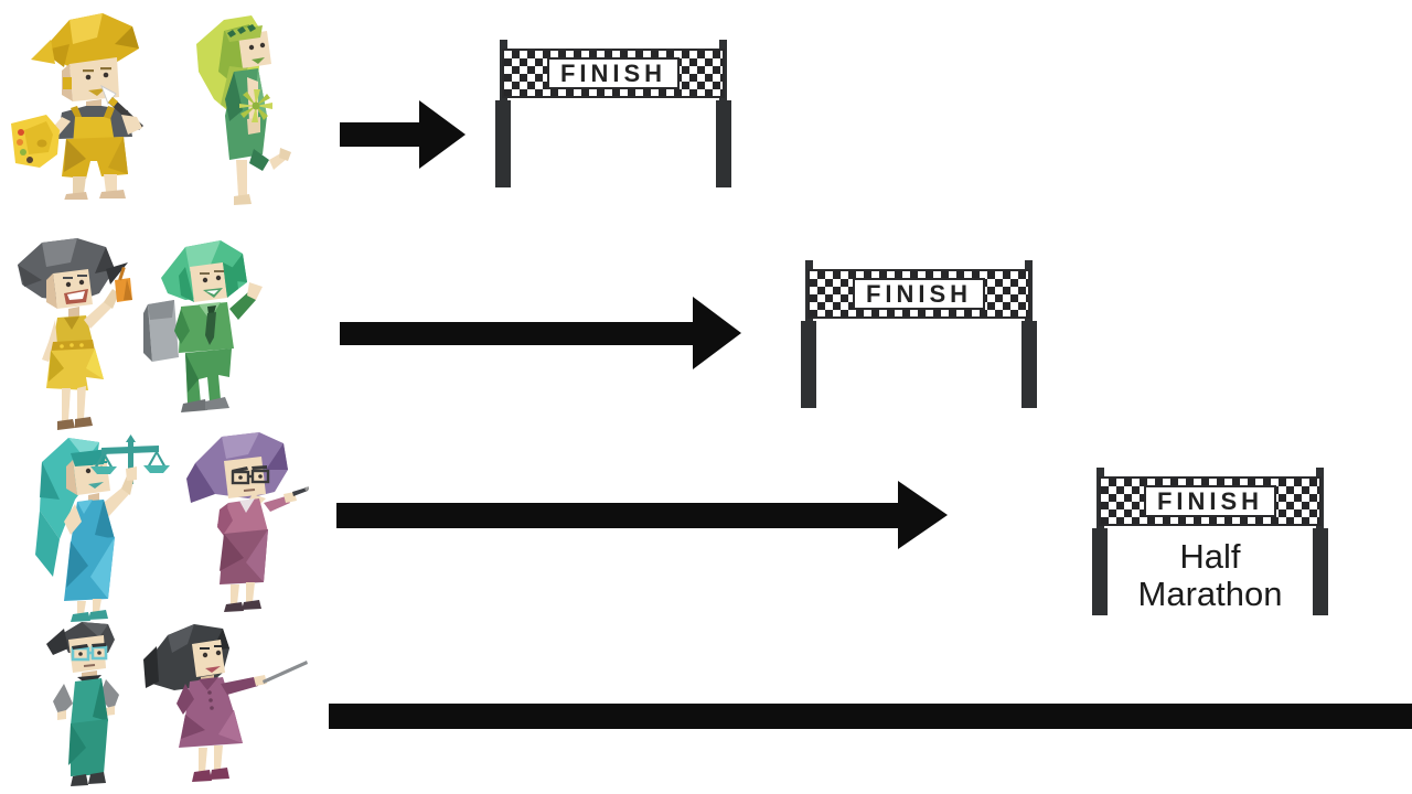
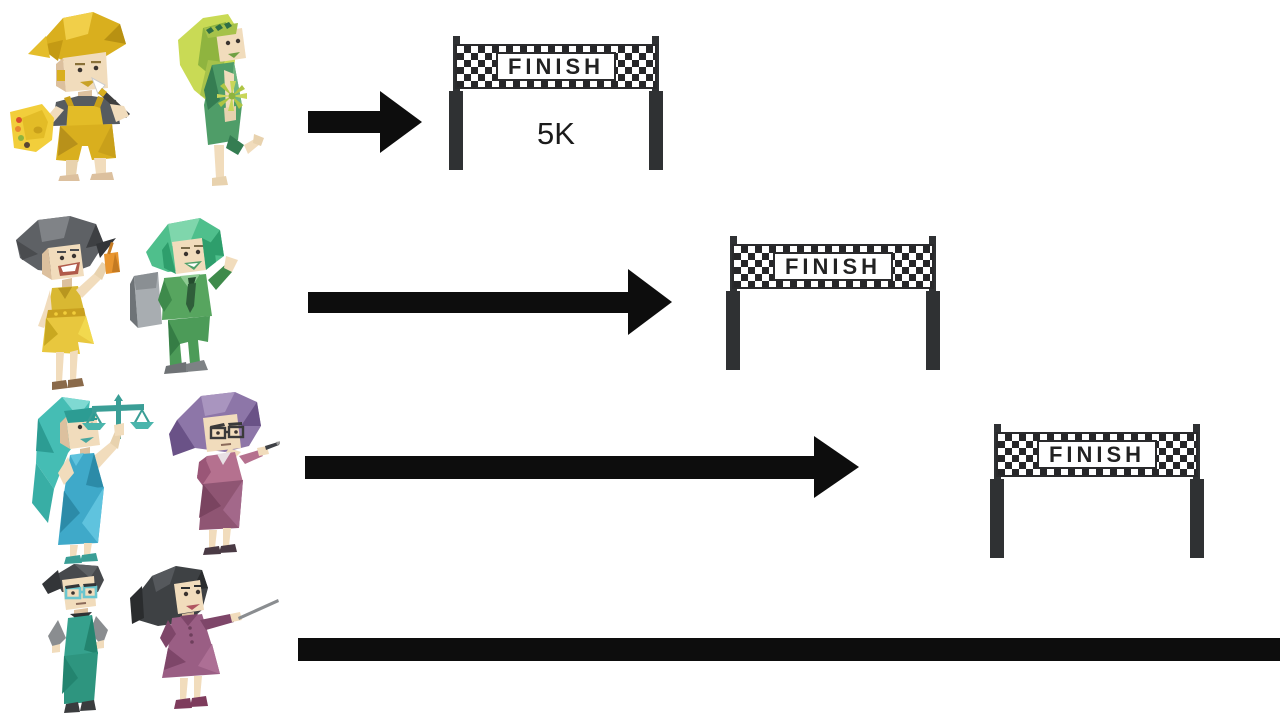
  FINISH
+ 5K
  FINISH
  FINISH
- Half Marathon
